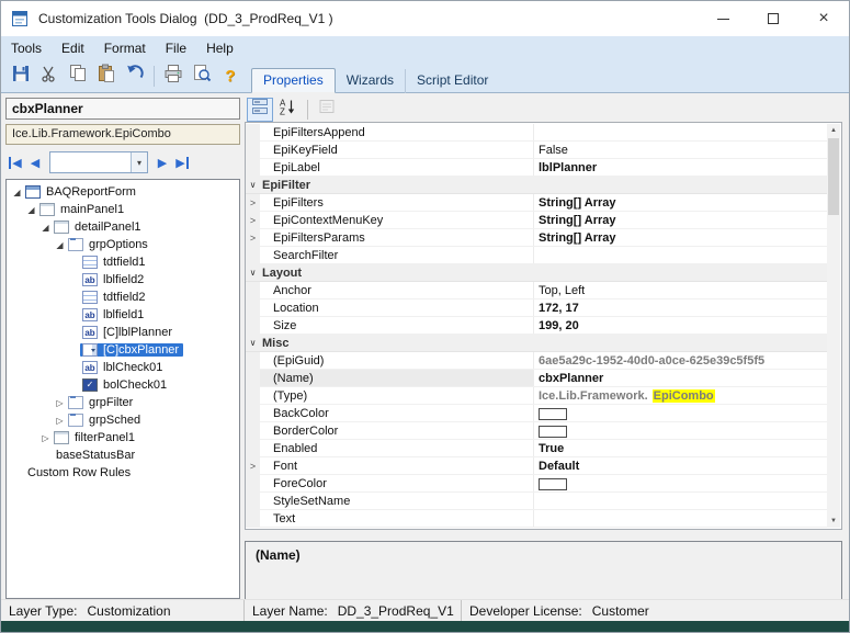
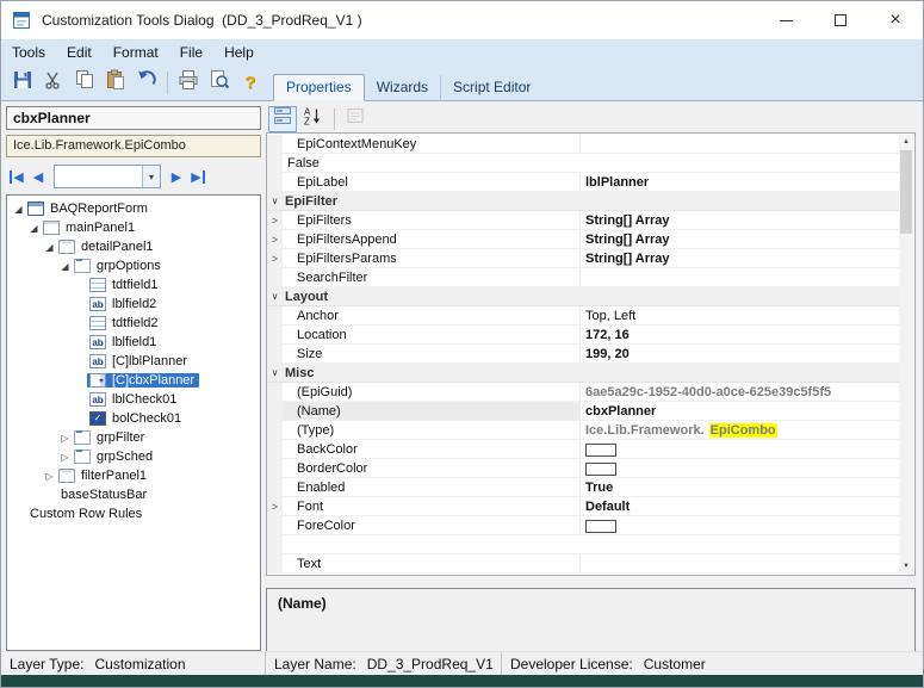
  Customization Tools Dialog (DD_3_ProdReq_V1 )
  ×
  Tools
  Edit
  Format
  File
  Help
  ?
  Properties
  Wizards
  Script Editor
  cbxPlanner
  Ice.Lib.Framework.EpiCombo
  ◀
  ◀
  ▾
  ▶
  ▶
  ◢
  BAQReportForm
  ◢
  mainPanel1
  ◢
  detailPanel1
  ◢
  grpOptions
  tdtfield1
  ab
  lblfield2
  tdtfield2
  ab
  lblfield1
  ab
  [C]lblPlanner
  [C]cbxPlanner
  ab
  lblCheck01
  ✓
  bolCheck01
  ▷
  grpFilter
  ▷
  grpSched
  ▷
  filterPanel1
  baseStatusBar
  Custom Row Rules
  A
  Z
- EpiFiltersAppend
+ EpiContextMenuKey
- EpiKeyField
  False
  EpiLabel
  lblPlanner
  ∨
  EpiFilter
  >
  EpiFilters
  String[] Array
  >
- EpiContextMenuKey
+ EpiFiltersAppend
  String[] Array
  >
  EpiFiltersParams
  String[] Array
  SearchFilter
  ∨
  Layout
  Anchor
  Top, Left
  Location
- 172, 17
+ 172, 16
  Size
  199, 20
  ∨
  Misc
  (EpiGuid)
  6ae5a29c-1952-40d0-a0ce-625e39c5f5f5
  (Name)
  cbxPlanner
  (Type)
  Ice.Lib.Framework.
  EpiCombo
  BackColor
  BorderColor
  Enabled
  True
  >
  Font
  Default
  ForeColor
- StyleSetName
  Text
  (Name)
  Layer Type:
  Customization
  Layer Name:
  DD_3_ProdReq_V1
  Developer License:
  Customer
